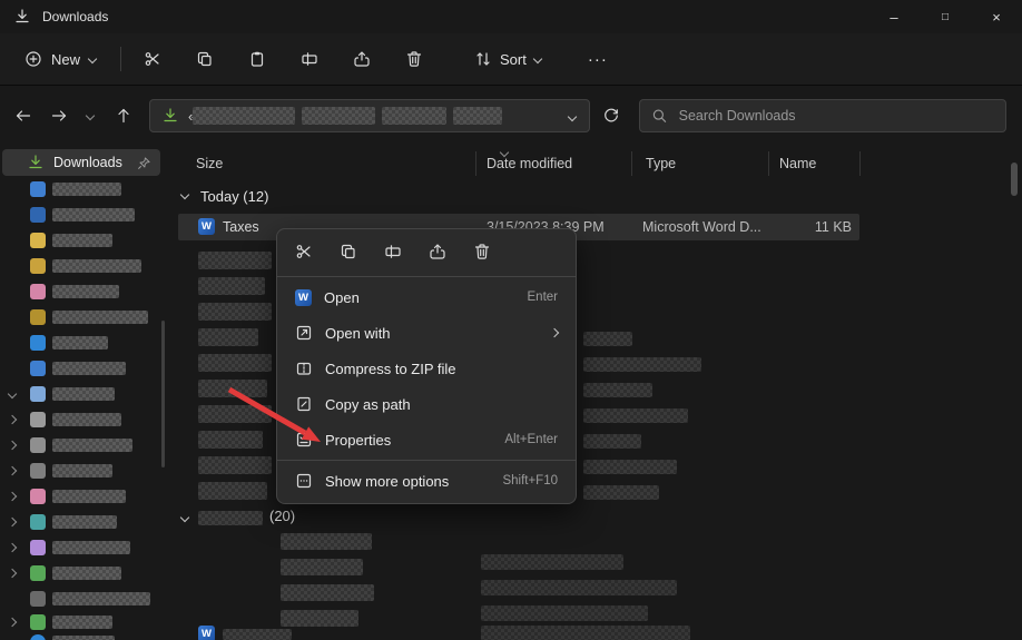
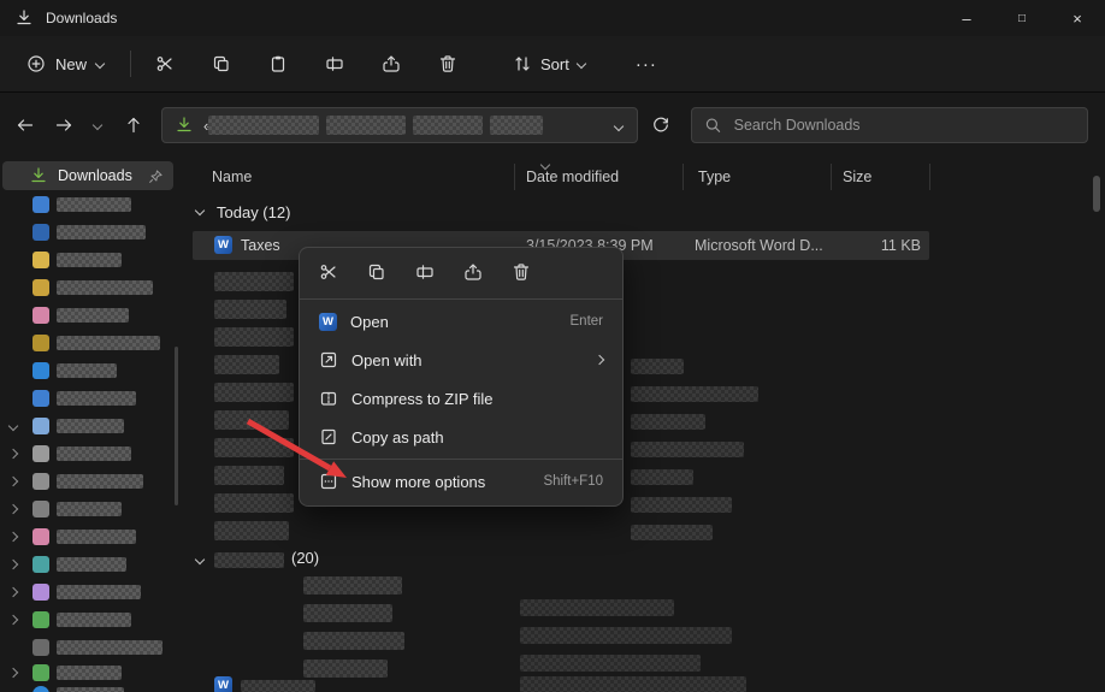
  Downloads
  –
  □
  ×
  New
  Sort
  ···
  Search Downloads
  Downloads
- Size
+ Name
  Date modified
  Type
- Name
+ Size
  Today (12)
  W
  Taxes
  3/15/2023 8:39 PM
  Microsoft Word D...
  11 KB
  (20)
  W
  W
  Open
  Enter
  Open with
  Compress to ZIP file
  Copy as path
- Properties
- Alt+Enter
  Show more options
  Shift+F10
